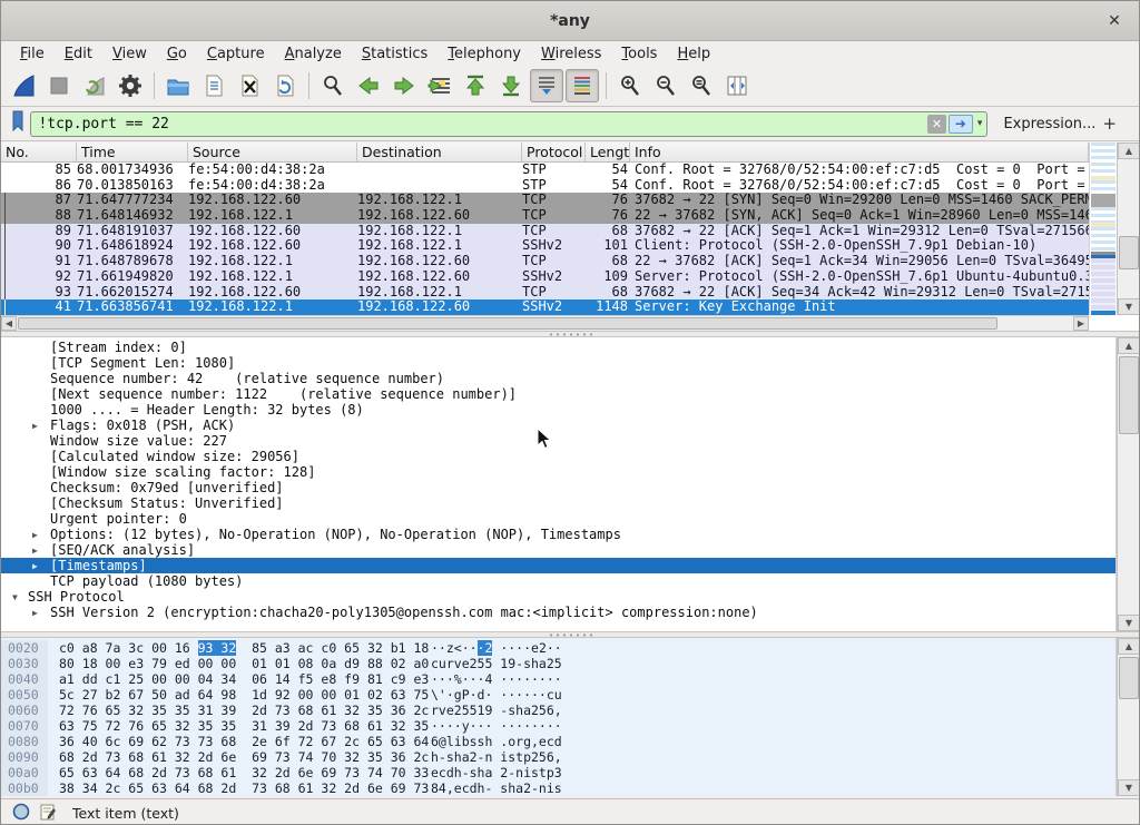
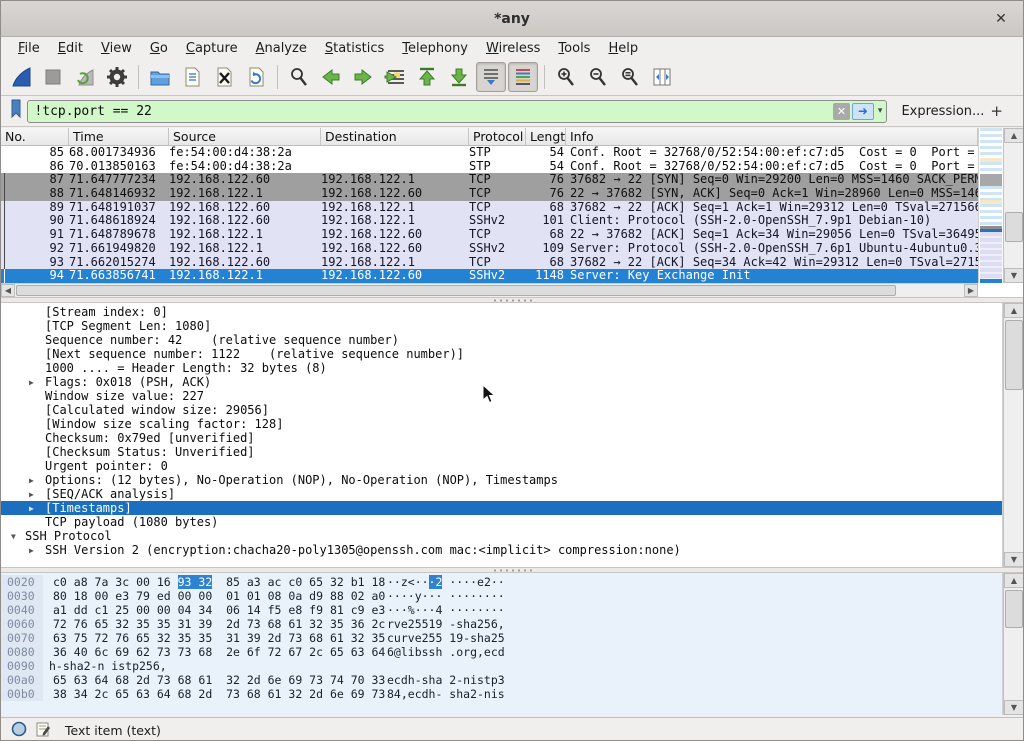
  *any
  ✕
  File
  Edit
  View
  Go
  Capture
  Analyze
  Statistics
  Telephony
  Wireless
  Tools
  Help
  !tcp.port == 22
  ✕
  ➜
  ▾
  Expression...
  +
  No.
  Time
  Source
  Destination
  Protocol
  Lengt
  Info
  85
  68.001734936
  fe:54:00:d4:38:2a
  STP
  54
  Conf. Root = 32768/0/52:54:00:ef:c7:d5 Cost = 0 Port =
  86
  70.013850163
  fe:54:00:d4:38:2a
  STP
  54
  Conf. Root = 32768/0/52:54:00:ef:c7:d5 Cost = 0 Port =
  87
  71.647777234
  192.168.122.60
  192.168.122.1
  TCP
  76
  37682 → 22 [SYN] Seq=0 Win=29200 Len=0 MSS=1460 SACK_PER
  88
  71.648146932
  192.168.122.1
  192.168.122.60
  TCP
  76
  22 → 37682 [SYN, ACK] Seq=0 Ack=1 Win=28960 Len=0 MSS=14
  89
  71.648191037
  192.168.122.60
  192.168.122.1
  TCP
  68
  37682 → 22 [ACK] Seq=1 Ack=1 Win=29312 Len=0 TSval=27156
  90
  71.648618924
  192.168.122.60
  192.168.122.1
  SSHv2
  101
  Client: Protocol (SSH-2.0-OpenSSH_7.9p1 Debian-10)
  91
  71.648789678
  192.168.122.1
  192.168.122.60
  TCP
  68
  22 → 37682 [ACK] Seq=1 Ack=34 Win=29056 Len=0 TSval=3649
  92
  71.661949820
  192.168.122.1
  192.168.122.60
  SSHv2
  109
  Server: Protocol (SSH-2.0-OpenSSH_7.6p1 Ubuntu-4ubuntu0.
  93
  71.662015274
  192.168.122.60
  192.168.122.1
  TCP
  68
  37682 → 22 [ACK] Seq=34 Ack=42 Win=29312 Len=0 TSval=271
- 41
+ 94
  71.663856741
  192.168.122.1
  192.168.122.60
  SSHv2
  1148
  Server: Key Exchange Init
  ▲
  ▼
  ◀
  ▶
  [Stream index: 0]
  [TCP Segment Len: 1080]
  Sequence number: 42 (relative sequence number)
  [Next sequence number: 1122 (relative sequence number)]
  1000 .... = Header Length: 32 bytes (8)
  ▶
  Flags: 0x018 (PSH, ACK)
  Window size value: 227
  [Calculated window size: 29056]
  [Window size scaling factor: 128]
  Checksum: 0x79ed [unverified]
  [Checksum Status: Unverified]
  Urgent pointer: 0
  ▶
  Options: (12 bytes), No-Operation (NOP), No-Operation (NOP), Timestamps
  ▶
  [SEQ/ACK analysis]
  ▶
  [Timestamps]
  TCP payload (1080 bytes)
  ▼
  SSH Protocol
  ▶
  SSH Version 2 (encryption:chacha20-poly1305@openssh.com mac:<implicit> compression:none)
  ▲
  ▼
  0020
  c0 a8 7a 3c 00 16 93 32 85 a3 ac c0 65 32 b1 18
  ··z<···2 ····e2··
  0030
  80 18 00 e3 79 ed 00 00 01 01 08 0a d9 88 02 a0
- curve255 19-sha25
+ ····y··· ········
  0040
  a1 dd c1 25 00 00 04 34 06 14 f5 e8 f9 81 c9 e3
  ···%···4 ········
- 0050
- 5c 27 b2 67 50 ad 64 98 1d 92 00 00 01 02 63 75
- \'·gP·d· ······cu
  0060
  72 76 65 32 35 35 31 39 2d 73 68 61 32 35 36 2c
  rve25519 -sha256,
  0070
  63 75 72 76 65 32 35 35 31 39 2d 73 68 61 32 35
- ····y··· ········
+ curve255 19-sha25
  0080
  36 40 6c 69 62 73 73 68 2e 6f 72 67 2c 65 63 64
  6@libssh .org,ecd
  0090
- 68 2d 73 68 61 32 2d 6e 69 73 74 70 32 35 36 2c
  h-sha2-n istp256,
  00a0
  65 63 64 68 2d 73 68 61 32 2d 6e 69 73 74 70 33
  ecdh-sha 2-nistp3
  00b0
  38 34 2c 65 63 64 68 2d 73 68 61 32 2d 6e 69 73
  84,ecdh- sha2-nis
  ▲
  ▼
  Text item (text)
